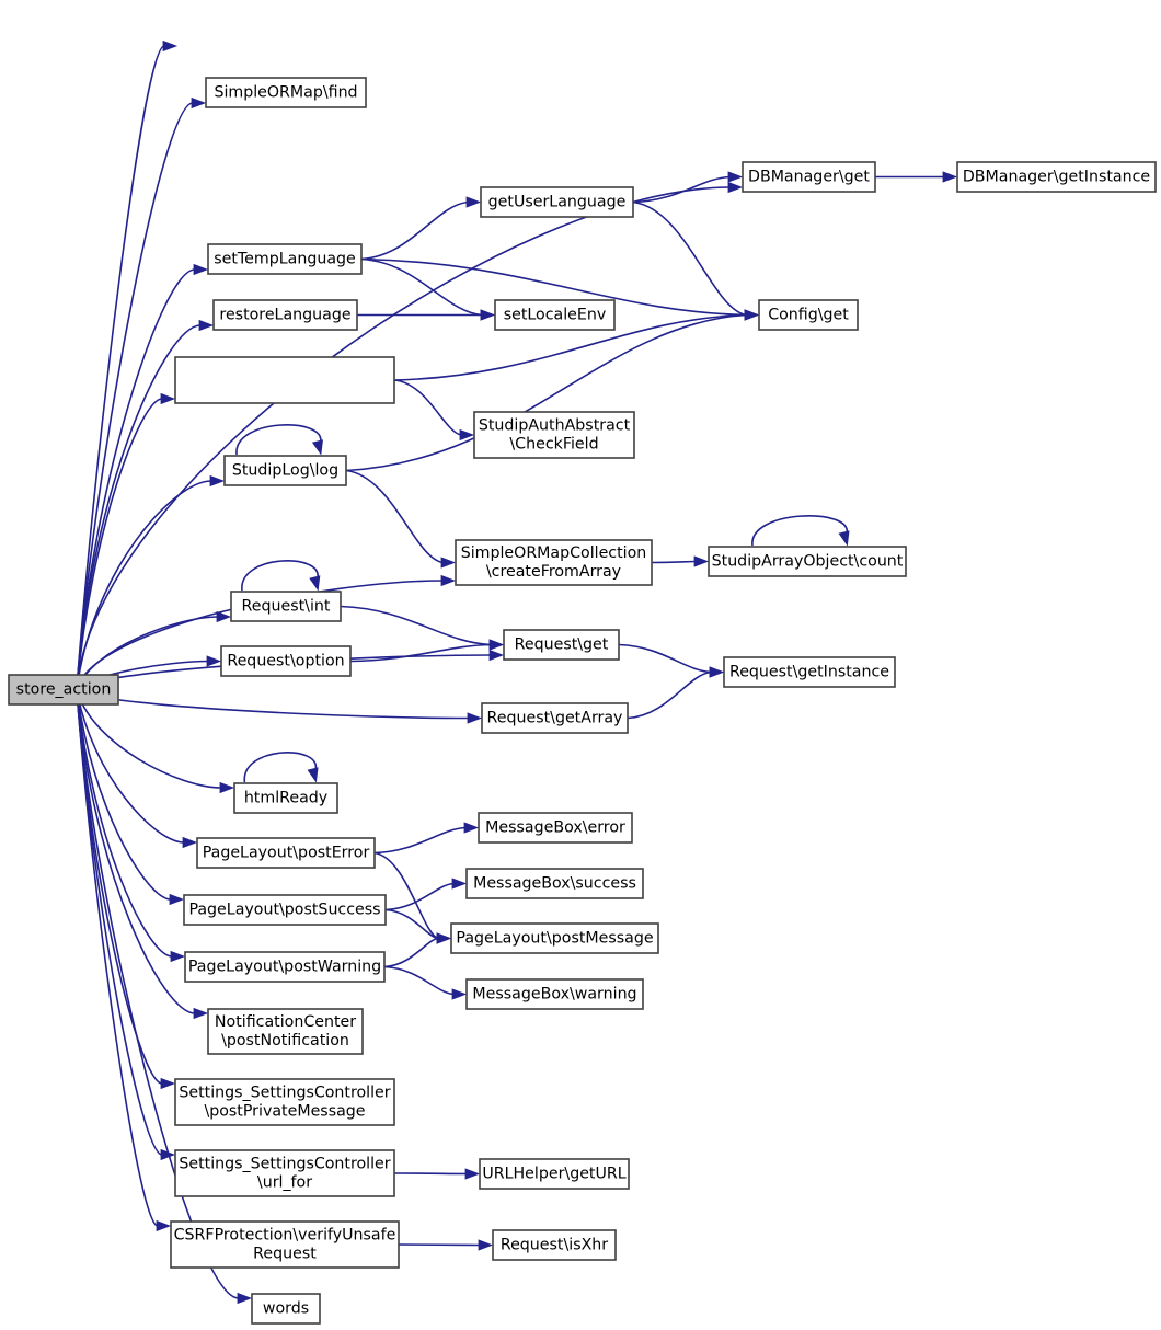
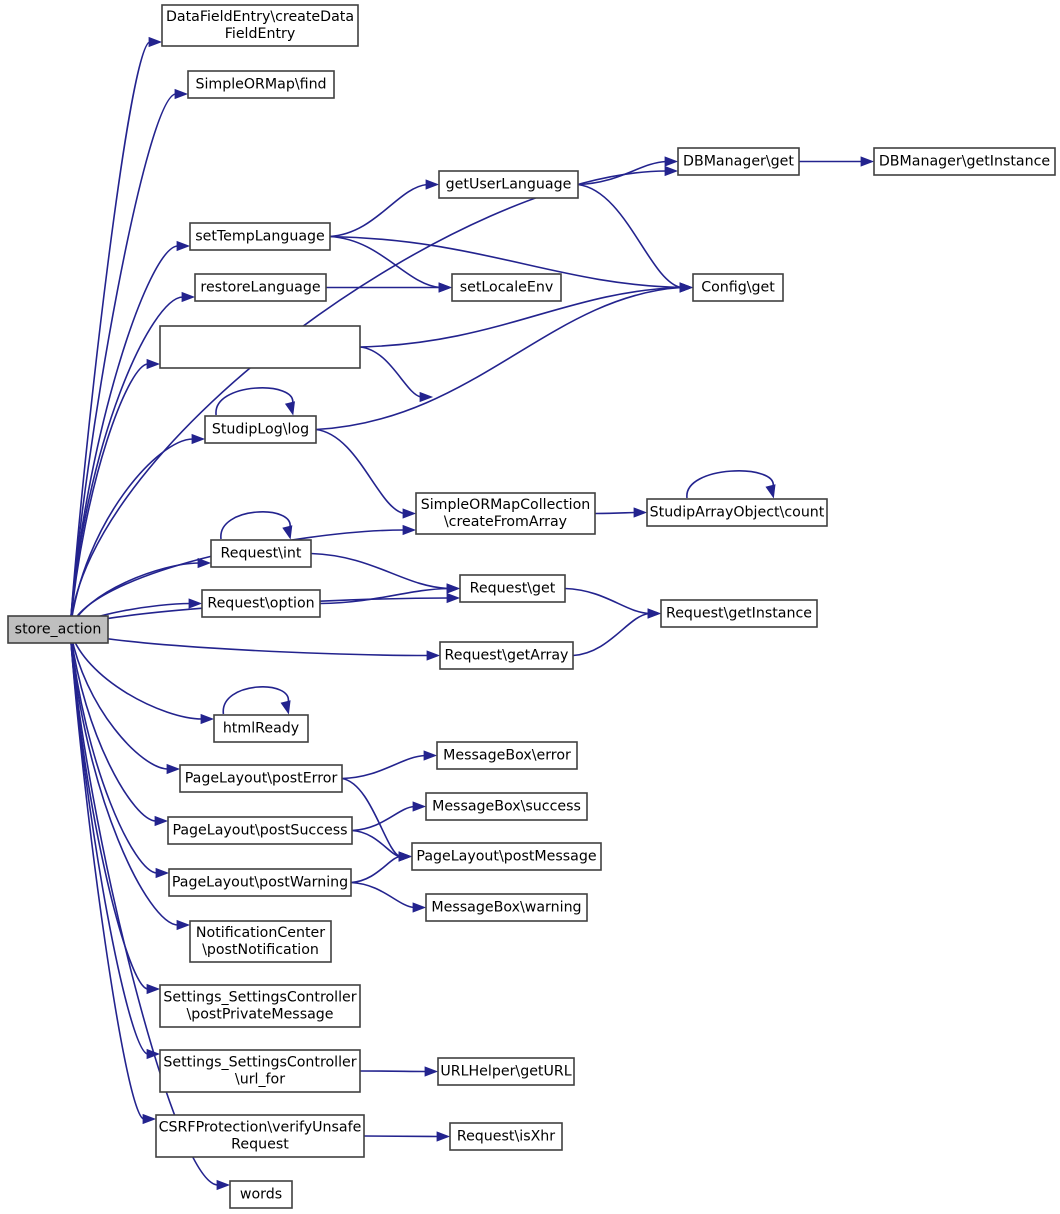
  store_action
+ DataFieldEntry\createData FieldEntry
  SimpleORMap\find
  setTempLanguage
  restoreLanguage
  StudipLog\log
  Request\int
  Request\option
  htmlReady
  PageLayout\postError
  PageLayout\postSuccess
  PageLayout\postWarning
  NotificationCenter \postNotification
  Settings_SettingsController \postPrivateMessage
  Settings_SettingsController \url_for
  CSRFProtection\verifyUnsafe Request
  words
  getUserLanguage
  setLocaleEnv
- StudipAuthAbstract \CheckField
  SimpleORMapCollection \createFromArray
  Request\get
  Request\getArray
  MessageBox\error
  MessageBox\success
  PageLayout\postMessage
  MessageBox\warning
  URLHelper\getURL
  Request\isXhr
  DBManager\get
  Config\get
  StudipArrayObject\count
  Request\getInstance
  DBManager\getInstance
